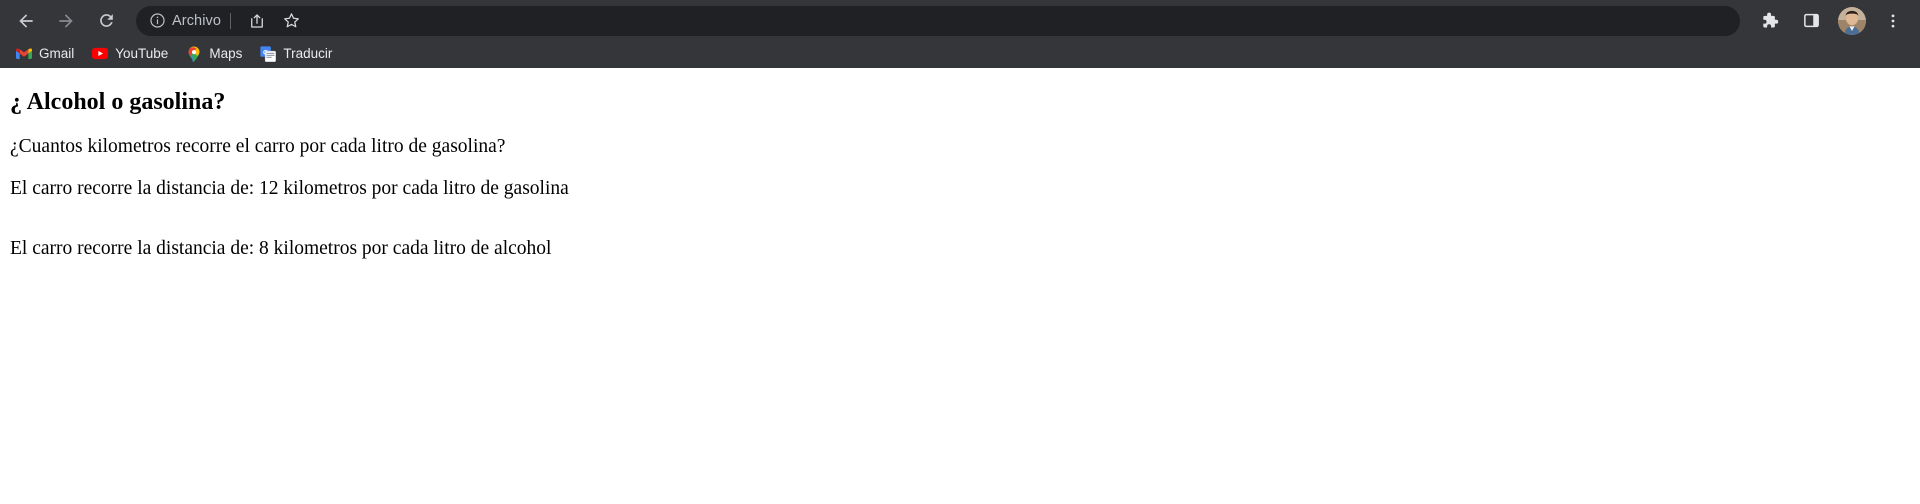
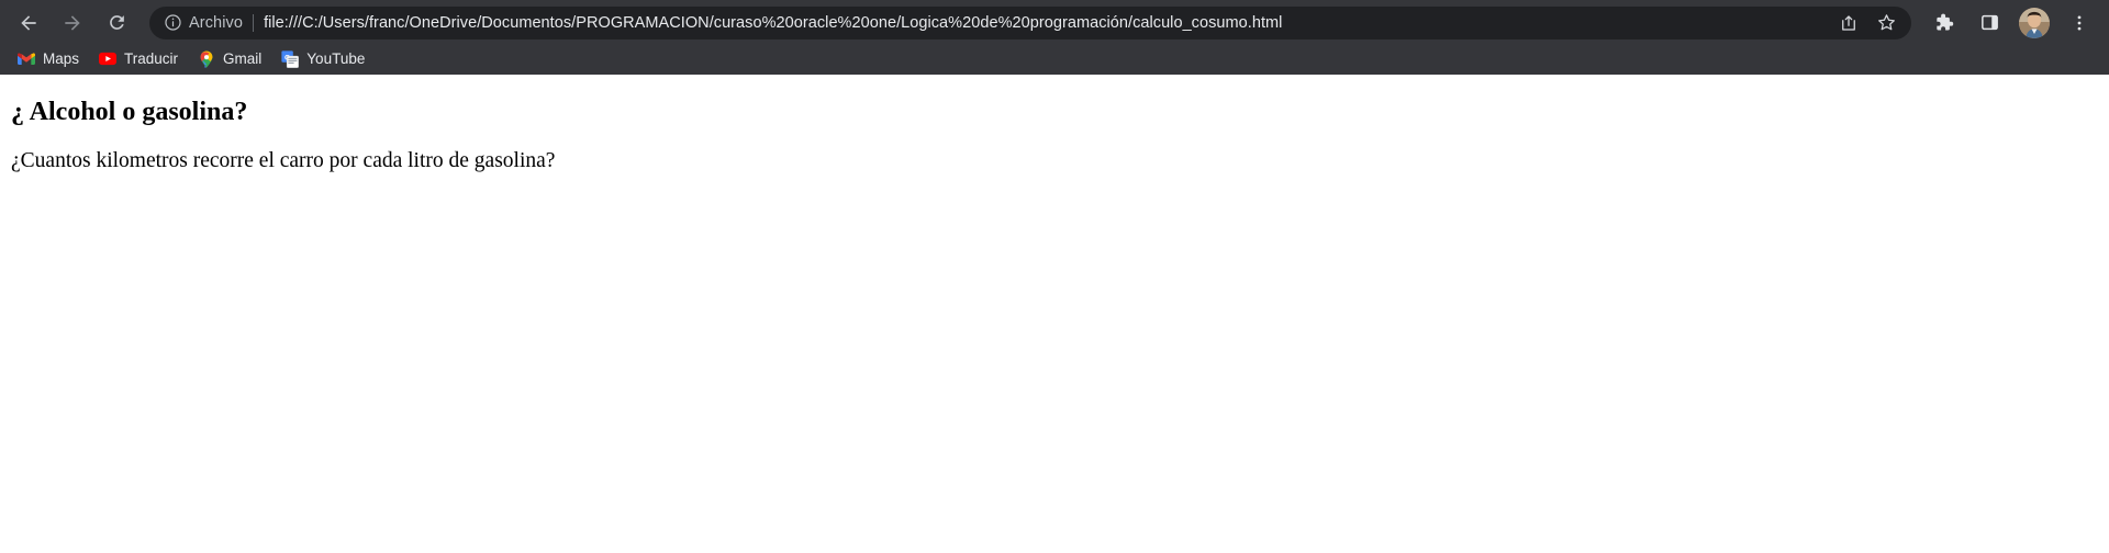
  Archivo
+ file:///C:/Users/franc/OneDrive/Documentos/PROGRAMACION/curaso%20oracle%20one/Logica%20de%20programación/calculo_cosumo.html
- Gmail
+ Maps
- YouTube
+ Traducir
- Maps
+ Gmail
- Traducir
+ YouTube
  ¿ Alcohol o gasolina?
  ¿Cuantos kilometros recorre el carro por cada litro de gasolina?
- El carro recorre la distancia de: 12 kilometros por cada litro de gasolina
- El carro recorre la distancia de: 8 kilometros por cada litro de alcohol
